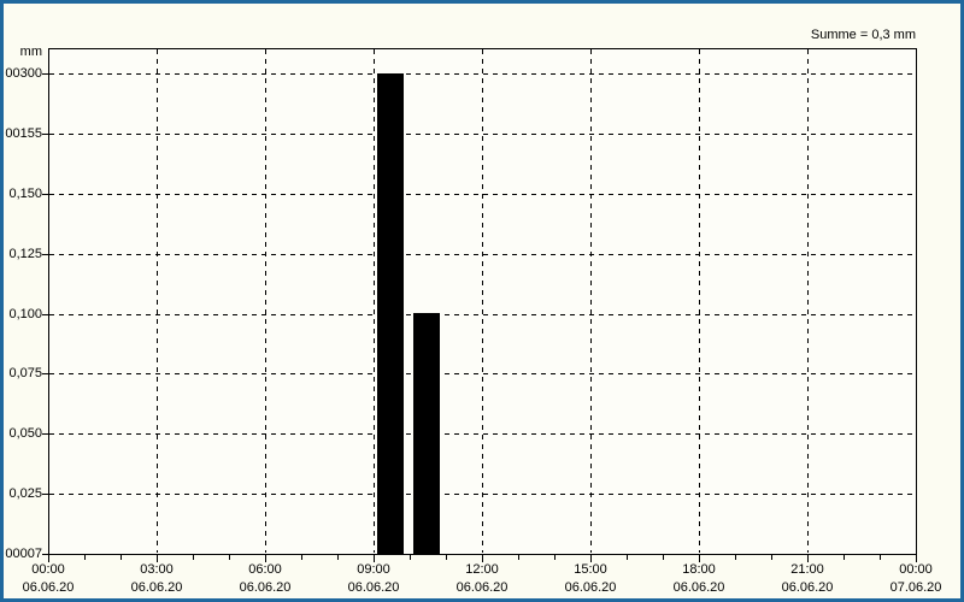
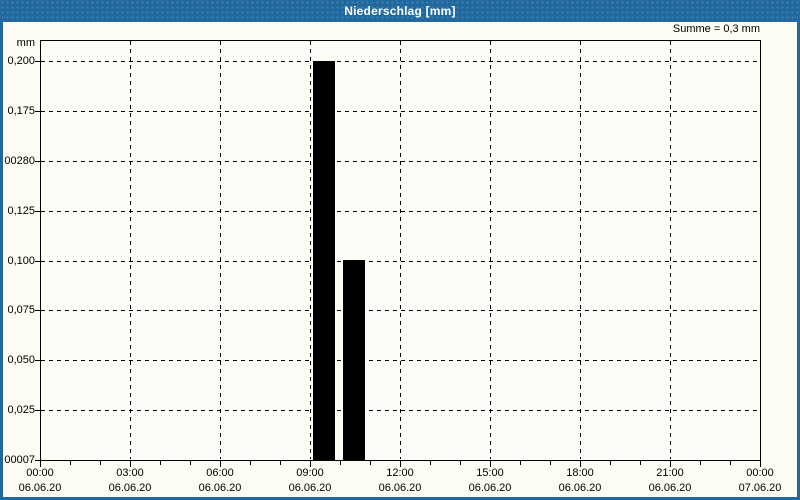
+ Niederschlag [mm]
  Summe = 0,3 mm
  mm
  00007
  0,025
  0,050
  0,075
  0,100
  0,125
- 0,150
+ 00280
- 00155
+ 0,175
- 00300
+ 0,200
  00:00
  06.06.20
  03:00
  06.06.20
  06:00
  06.06.20
  09:00
  06.06.20
  12:00
  06.06.20
  15:00
  06.06.20
  18:00
  06.06.20
  21:00
  06.06.20
  00:00
  07.06.20
